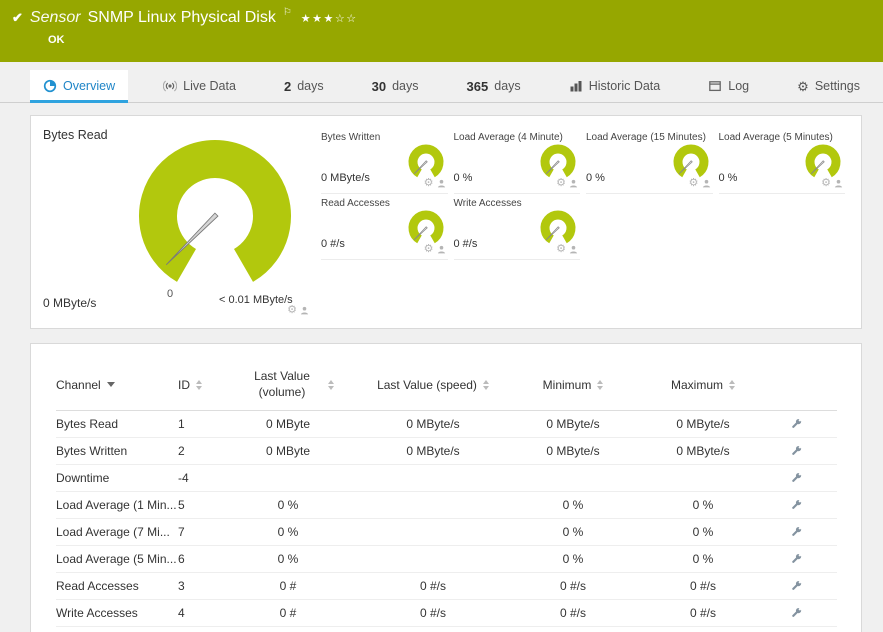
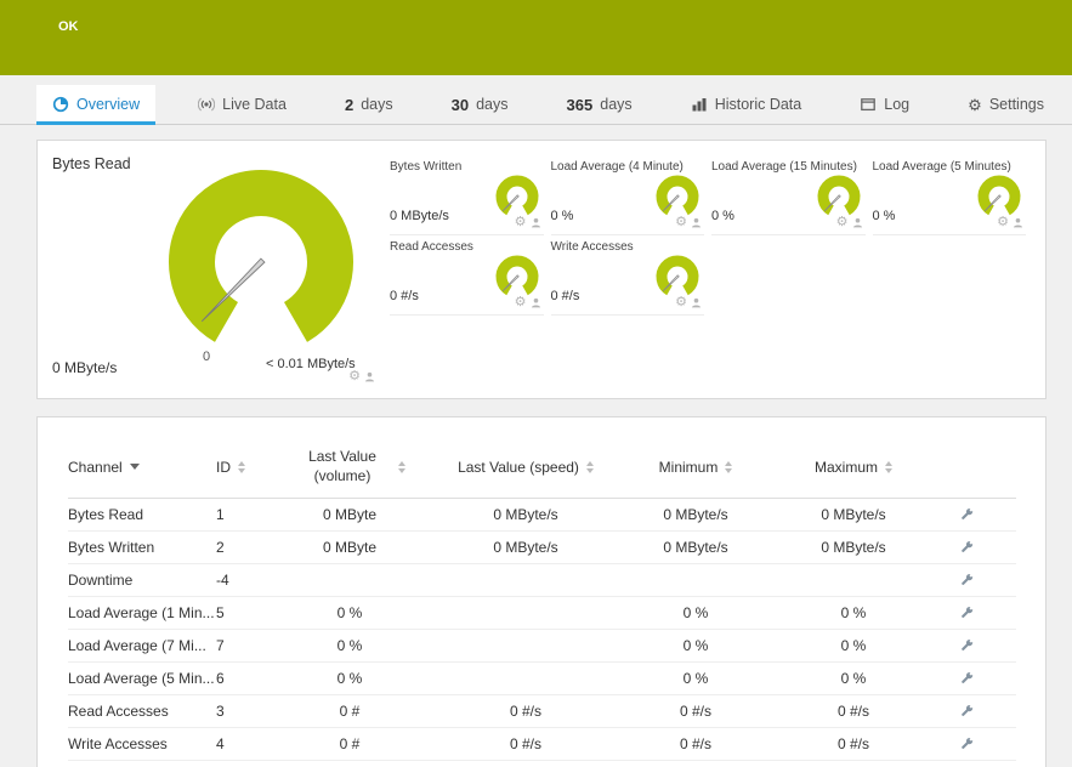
- ✔
- Sensor
- SNMP Linux Physical Disk
- ⚐
- ★★★☆☆
  OK
  Overview
  Live Data
  2
  days
  30
  days
  365
  days
  Historic Data
  Log
  ⚙
  Settings
  Bytes Read
  0 MByte/s
  0
  < 0.01 MByte/s
  ⚙
  Bytes Written
  0 MByte/s
  ⚙
  Load Average (4 Minute)
  0 %
  ⚙
  Load Average (15 Minutes)
  0 %
  ⚙
  Load Average (5 Minutes)
  0 %
  ⚙
  Read Accesses
  0 #/s
  ⚙
  Write Accesses
  0 #/s
  ⚙
  Channel
  ID
  Last Value (volume)
  Last Value (speed)
  Minimum
  Maximum
  Bytes Read
  1
  0 MByte
  0 MByte/s
  0 MByte/s
  0 MByte/s
  Bytes Written
  2
  0 MByte
  0 MByte/s
  0 MByte/s
  0 MByte/s
  Downtime
  -4
  Load Average (1 Min...
  5
  0 %
  0 %
  0 %
  Load Average (7 Mi...
  7
  0 %
  0 %
  0 %
  Load Average (5 Min...
  6
  0 %
  0 %
  0 %
  Read Accesses
  3
  0 #
  0 #/s
  0 #/s
  0 #/s
  Write Accesses
  4
  0 #
  0 #/s
  0 #/s
  0 #/s
